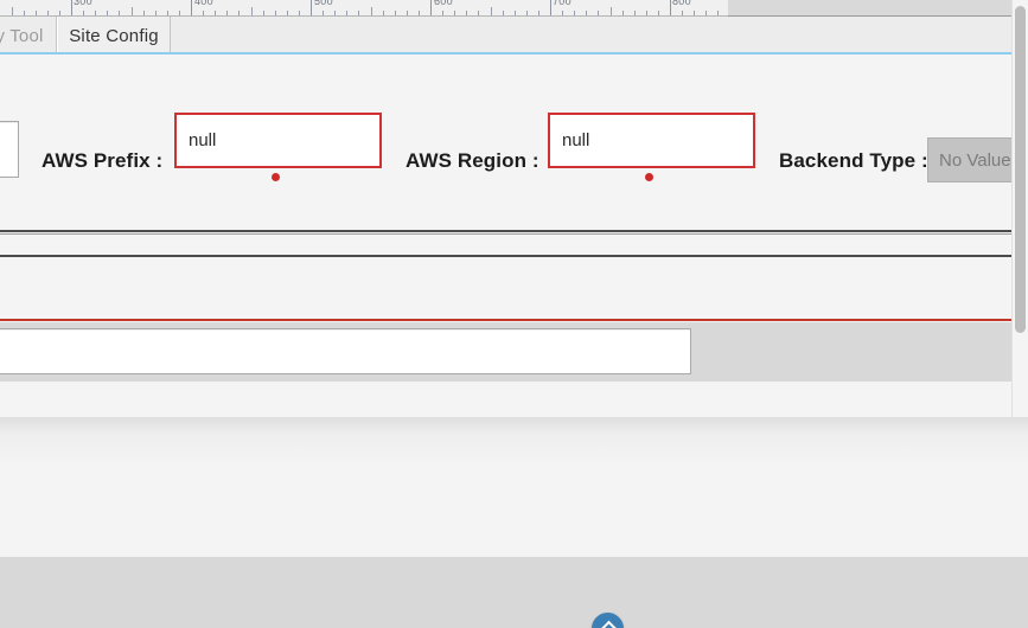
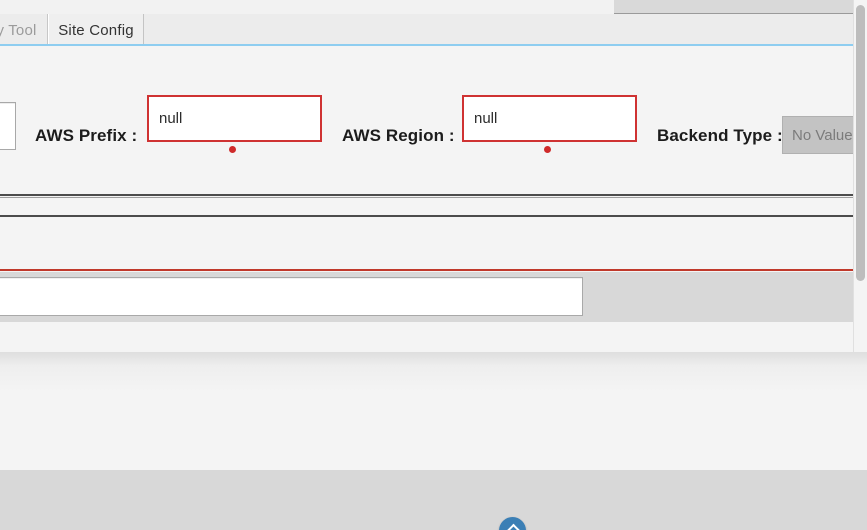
- 300
- 400
- 500
- 600
- 700
- 800
  y Tool
  Site Config
  AWS Prefix :
  null
  AWS Region :
  null
  Backend Type :
  No Value
